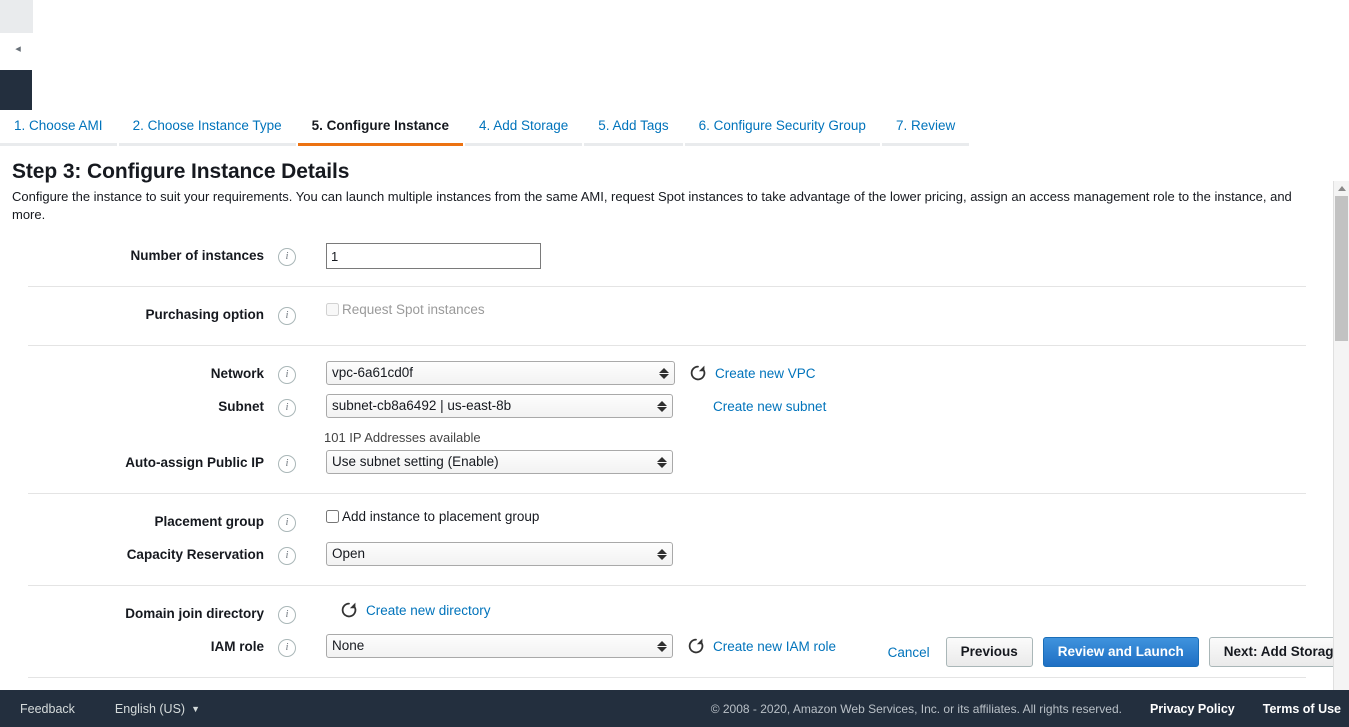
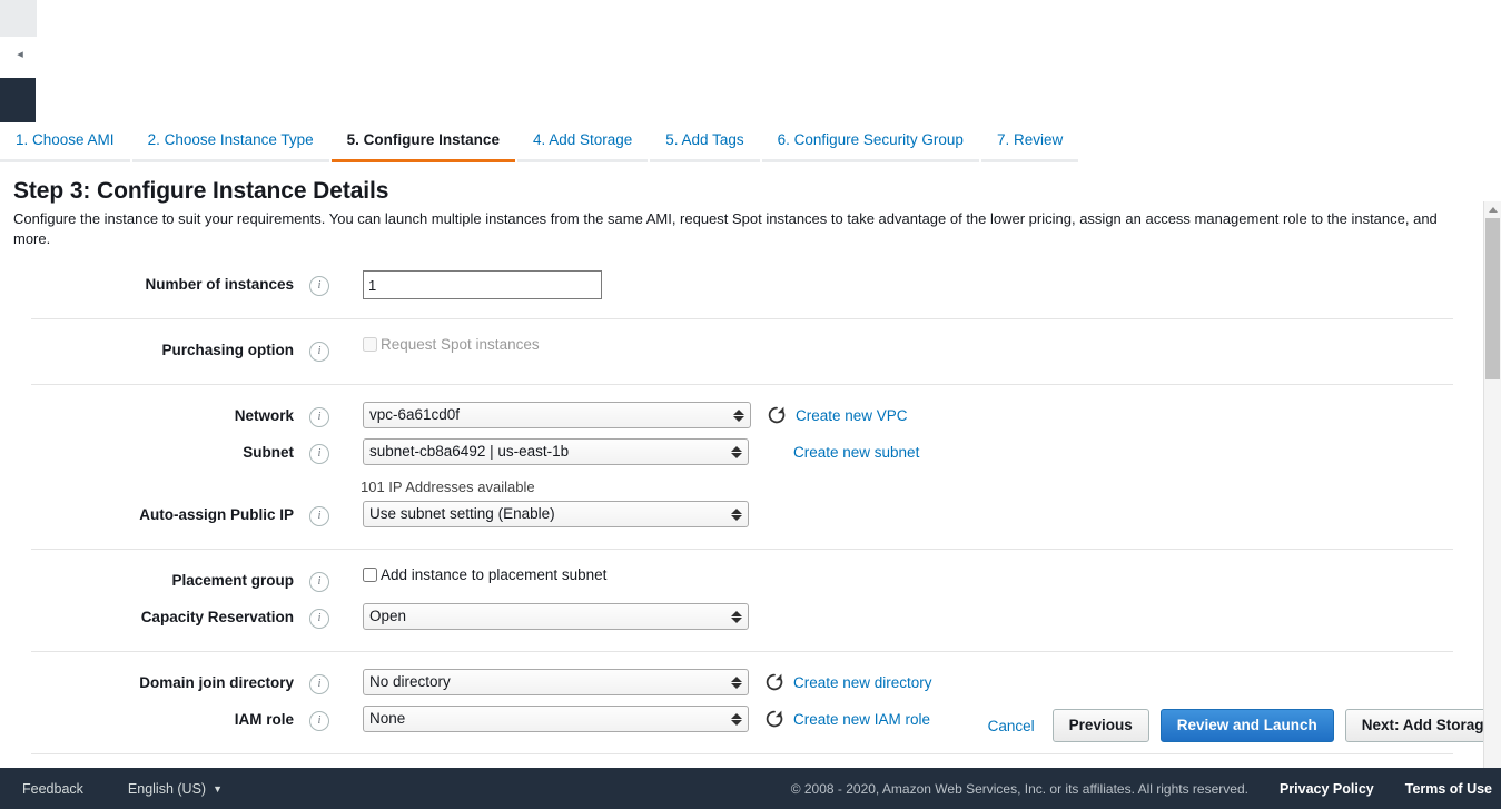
  ◂
  1. Choose AMI
  2. Choose Instance Type
  5. Configure Instance
  4. Add Storage
  5. Add Tags
  6. Configure Security Group
  7. Review
  Step 3: Configure Instance Details
  Configure the instance to suit your requirements. You can launch multiple instances from the same AMI, request Spot instances to take advantage of the lower pricing, assign an access management role to the instance, and more.
  Number of instances
  i
  1
  Purchasing option
  i
  Request Spot instances
  Network
  i
  vpc-6a61cd0f
  Create new VPC
  Subnet
  i
- subnet-cb8a6492 | us-east-8b
+ subnet-cb8a6492 | us-east-1b
  Create new subnet
  101 IP Addresses available
  Auto-assign Public IP
  i
  Use subnet setting (Enable)
  Placement group
  i
- Add instance to placement group
+ Add instance to placement subnet
  Capacity Reservation
  i
  Open
  Domain join directory
  i
+ No directory
  Create new directory
  IAM role
  i
  None
  Create new IAM role
  Cancel
  Previous
  Review and Launch
  Next: Add Storag
  Feedback
  English (US)
  ▼
  © 2008 - 2020, Amazon Web Services, Inc. or its affiliates. All rights reserved.
  Privacy Policy
  Terms of Use
